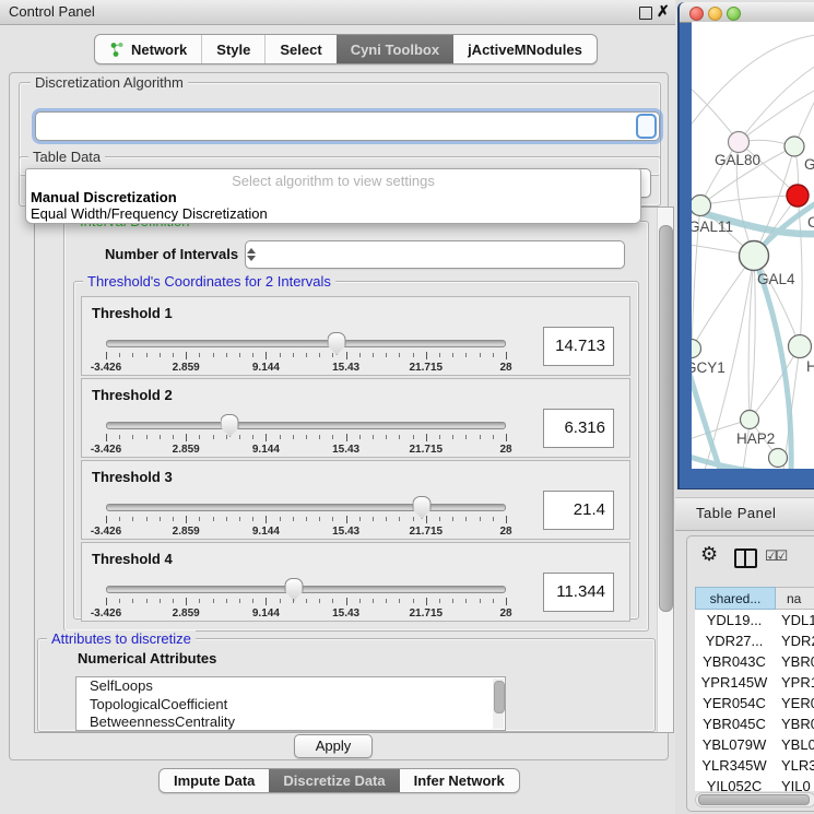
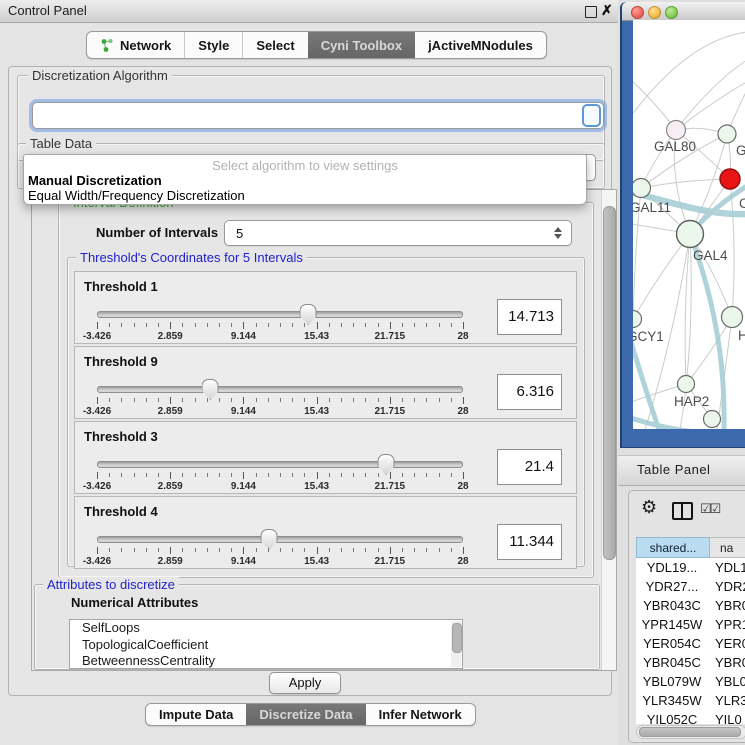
  Control Panel
  ✗
  Network
  Style
  Select
  Cyni Toolbox
  jActiveMNodules
  Discretization Algorithm
  Table Data
  Select algorithm to view settings
  Manual Discretization
  Equal Width/Frequency Discretization
  Number of Intervals
+ 5
- Threshold's Coordinates for 2 Intervals
+ Threshold's Coordinates for 5 Intervals
  Threshold 1
  -3.426
  2.859
  9.144
  15.43
  21.715
  28
  14.713
- Threshold 2
+ Threshold 9
  -3.426
  2.859
  9.144
  15.43
  21.715
  28
  6.316
  Threshold 3
  -3.426
  2.859
  9.144
  15.43
  21.715
  28
  21.4
  Threshold 4
  -3.426
  2.859
  9.144
  15.43
  21.715
  28
  11.344
  Attributes to discretize
  Numerical Attributes
  SelfLoops
  TopologicalCoefficient
  BetweennessCentrality
  Apply
  Impute Data
  Discretize Data
  Infer Network
  GAL80
  G
  C
  GAL11
  GAL4
  GCY1
  H
  HAP2
  Table Panel
  ⚙
  ☑☑
  shared...
  na
  YDL19...
  YDL1
  YDR27...
  YDR
  YBR043C
  YBR
  YPR145W
  YPR
  YER054C
  YER
  YBR045C
  YBR
  YBL079W
  YBL0
  YLR345W
  YLR3
  YIL052C
  YIL0
